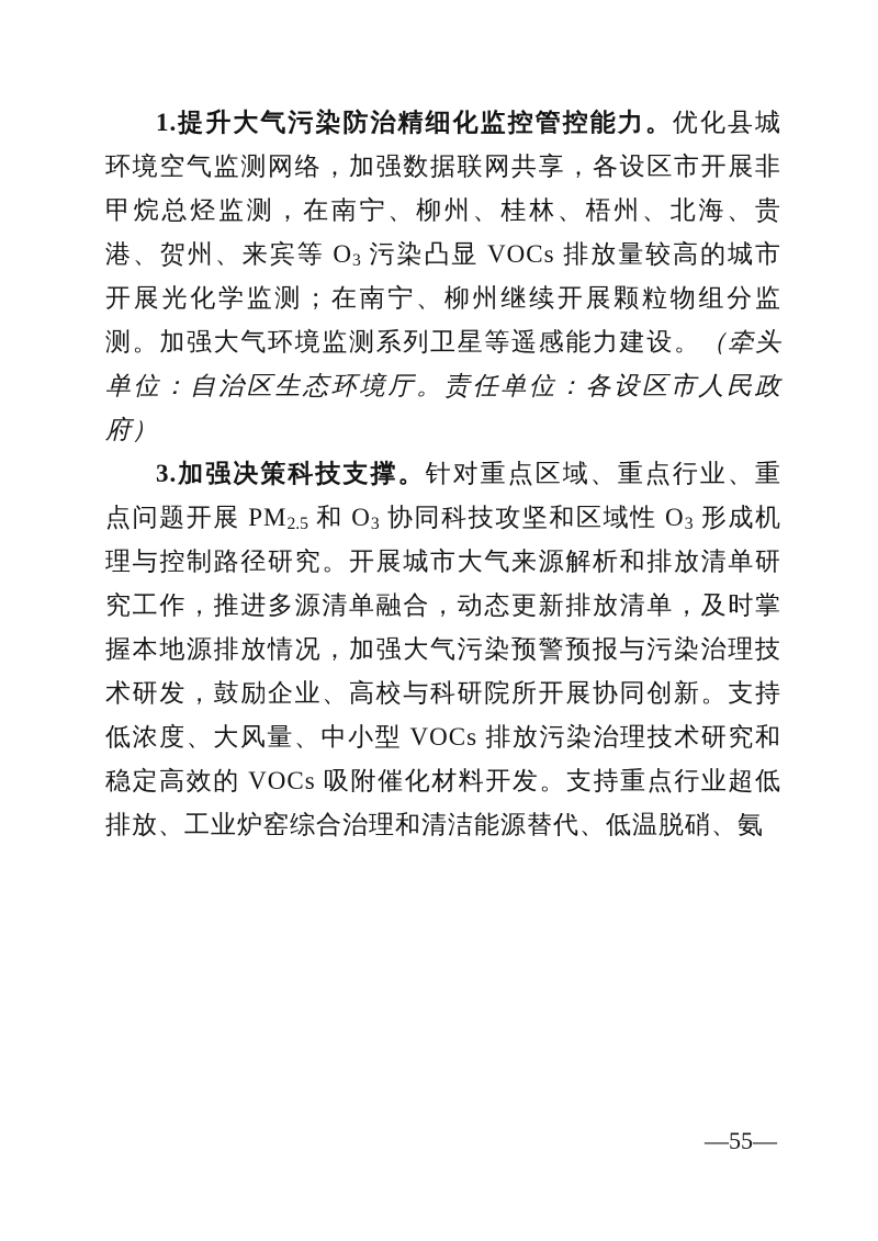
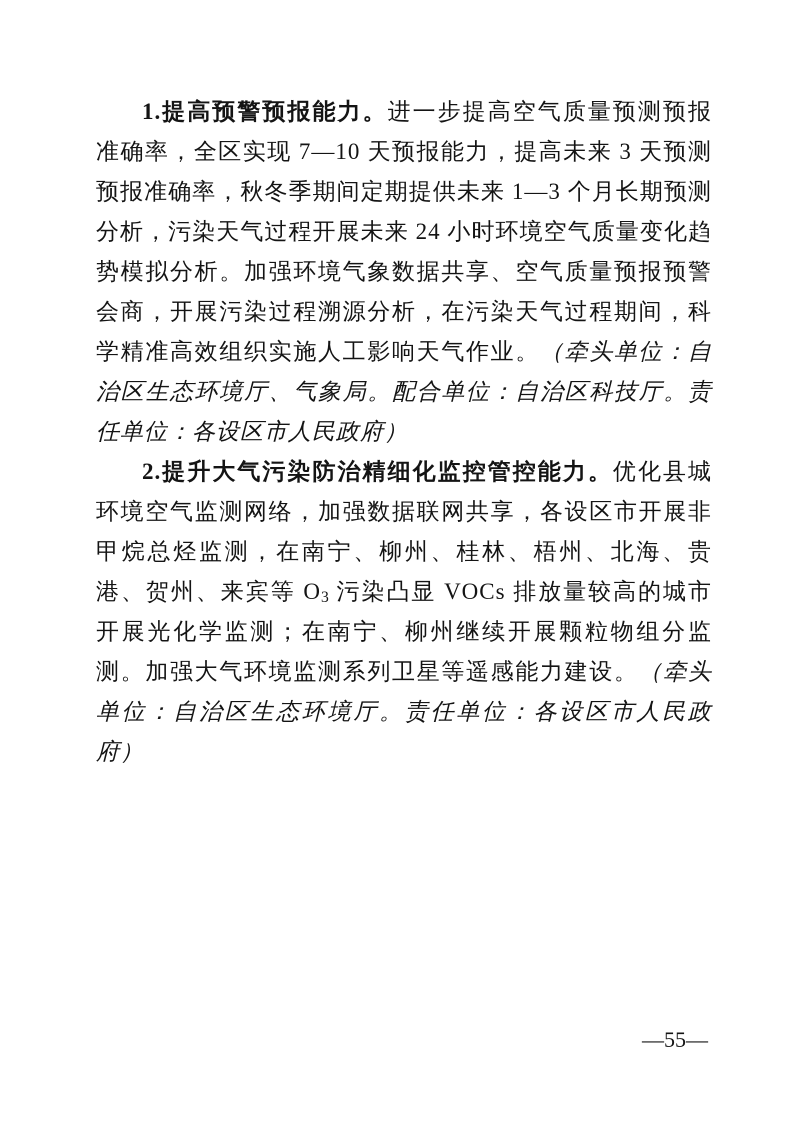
+ 1.提高预警预报能力。进一步提高空气质量预测预报准确率，全区实现 7—10 天预报能力，提高未来 3 天预测预报准确率，秋冬季期间定期提供未来 1—3 个月长期预测分析，污染天气过程开展未来 24 小时环境空气质量变化趋势模拟分析。加强环境气象数据共享、空气质量预报预警会商，开展污染过程溯源分析，在污染天气过程期间，科学精准高效组织实施人工影响天气作业。（牵头单位：自治区生态环境厅、气象局。配合单位：自治区科技厅。责任单位：各设区市人民政府）
- 1.提升大气污染防治精细化监控管控能力。优化县城环境空气监测网络，加强数据联网共享，各设区市开展非甲烷总烃监测，在南宁、柳州、桂林、梧州、北海、贵港、贺州、来宾等 O3 污染凸显 VOCs 排放量较高的城市开展光化学监测；在南宁、柳州继续开展颗粒物组分监测。加强大气环境监测系列卫星等遥感能力建设。（牵头单位：自治区生态环境厅。责任单位：各设区市人民政府）
+ 2.提升大气污染防治精细化监控管控能力。优化县城环境空气监测网络，加强数据联网共享，各设区市开展非甲烷总烃监测，在南宁、柳州、桂林、梧州、北海、贵港、贺州、来宾等 O3 污染凸显 VOCs 排放量较高的城市开展光化学监测；在南宁、柳州继续开展颗粒物组分监测。加强大气环境监测系列卫星等遥感能力建设。（牵头单位：自治区生态环境厅。责任单位：各设区市人民政府）
- 3.加强决策科技支撑。针对重点区域、重点行业、重点问题开展 PM2.5 和 O3 协同科技攻坚和区域性 O3 形成机理与控制路径研究。开展城市大气来源解析和排放清单研究工作，推进多源清单融合，动态更新排放清单，及时掌握本地源排放情况，加强大气污染预警预报与污染治理技术研发，鼓励企业、高校与科研院所开展协同创新。支持低浓度、大风量、中小型 VOCs 排放污染治理技术研究和稳定高效的 VOCs 吸附催化材料开发。支持重点行业超低排放、工业炉窑综合治理和清洁能源替代、低温脱硝、氨
  —55—
